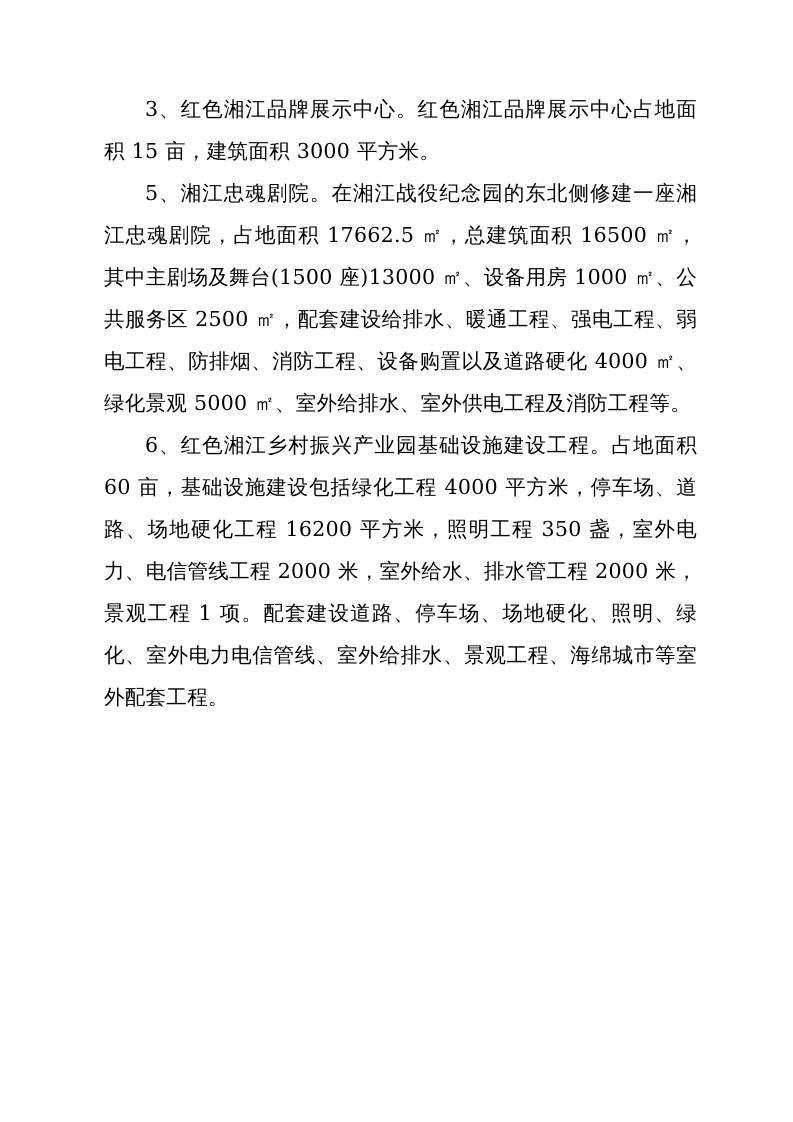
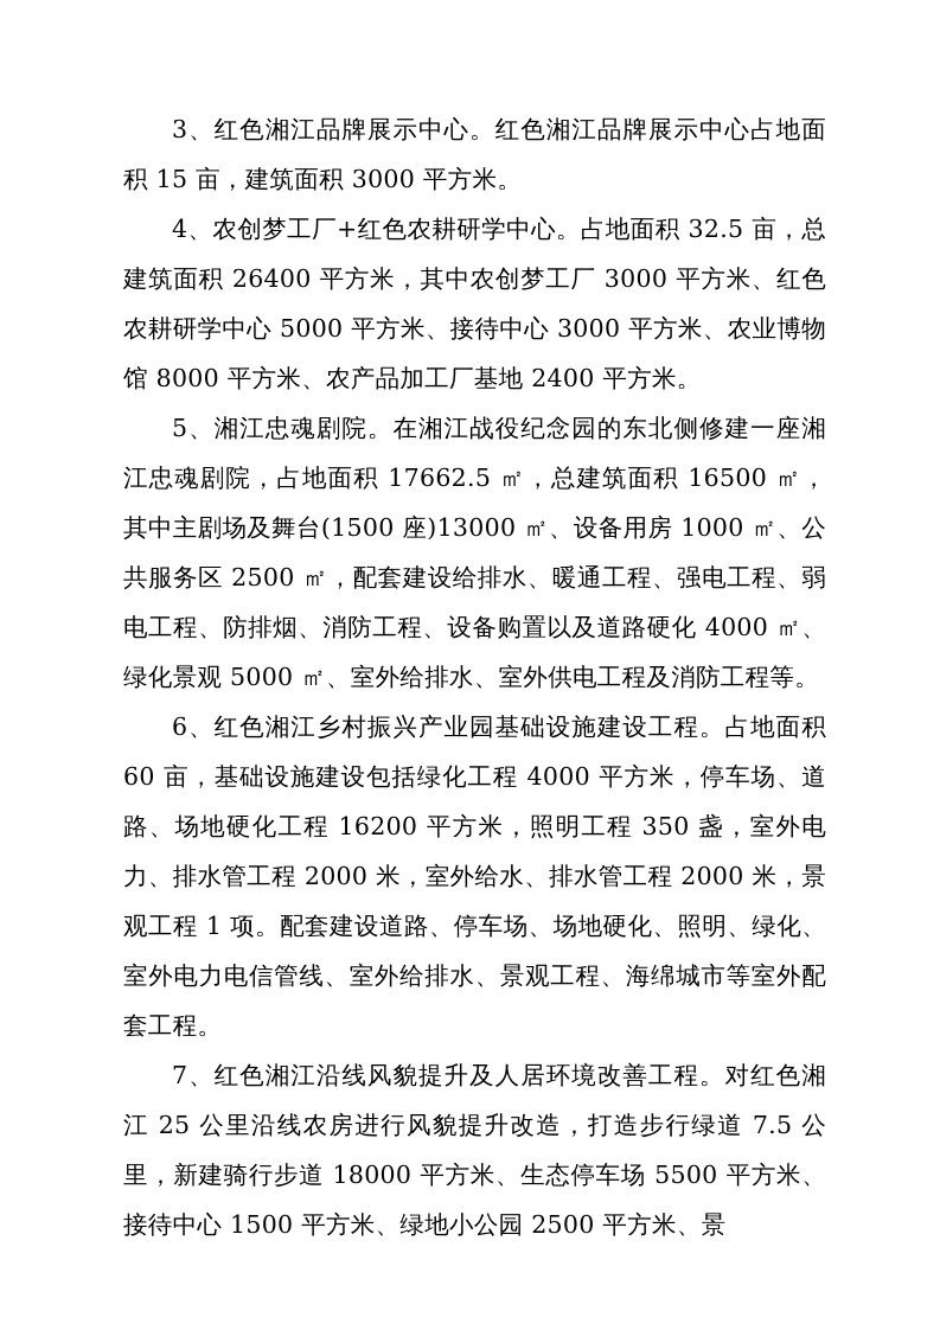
  3、红色湘江品牌展示中心。红色湘江品牌展示中心占地面积 15 亩，建筑面积 3000 平方米。
+ 4、农创梦工厂+红色农耕研学中心。占地面积 32.5 亩，总建筑面积 26400 平方米，其中农创梦工厂 3000 平方米、红色农耕研学中心 5000 平方米、接待中心 3000 平方米、农业博物馆 8000 平方米、农产品加工厂基地 2400 平方米。
  5、湘江忠魂剧院。在湘江战役纪念园的东北侧修建一座湘江忠魂剧院，占地面积 17662.5 ㎡，总建筑面积 16500 ㎡，其中主剧场及舞台(1500 座)13000 ㎡、设备用房 1000 ㎡、公共服务区 2500 ㎡，配套建设给排水、暖通工程、强电工程、弱电工程、防排烟、消防工程、设备购置以及道路硬化 4000 ㎡、绿化景观 5000 ㎡、室外给排水、室外供电工程及消防工程等。
- 6、红色湘江乡村振兴产业园基础设施建设工程。占地面积 60 亩，基础设施建设包括绿化工程 4000 平方米，停车场、道路、场地硬化工程 16200 平方米，照明工程 350 盏，室外电力、电信管线工程 2000 米，室外给水、排水管工程 2000 米，景观工程 1 项。配套建设道路、停车场、场地硬化、照明、绿化、室外电力电信管线、室外给排水、景观工程、海绵城市等室外配套工程。
+ 6、红色湘江乡村振兴产业园基础设施建设工程。占地面积 60 亩，基础设施建设包括绿化工程 4000 平方米，停车场、道路、场地硬化工程 16200 平方米，照明工程 350 盏，室外电力、排水管工程 2000 米，室外给水、排水管工程 2000 米，景观工程 1 项。配套建设道路、停车场、场地硬化、照明、绿化、室外电力电信管线、室外给排水、景观工程、海绵城市等室外配套工程。
+ 7、红色湘江沿线风貌提升及人居环境改善工程。对红色湘江 25 公里沿线农房进行风貌提升改造，打造步行绿道 7.5 公里，新建骑行步道 18000 平方米、生态停车场 5500 平方米、接待中心 1500 平方米、绿地小公园 2500 平方米、景
